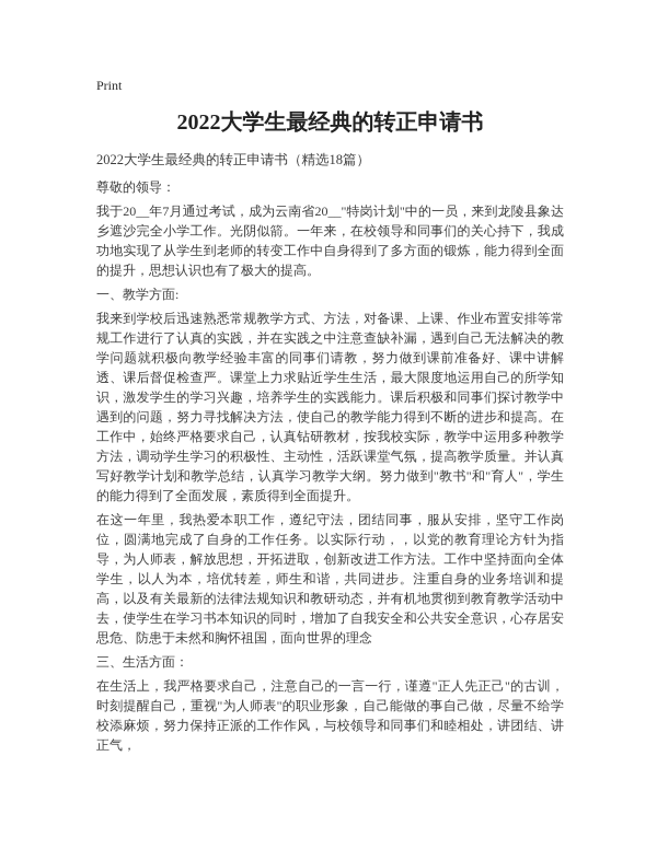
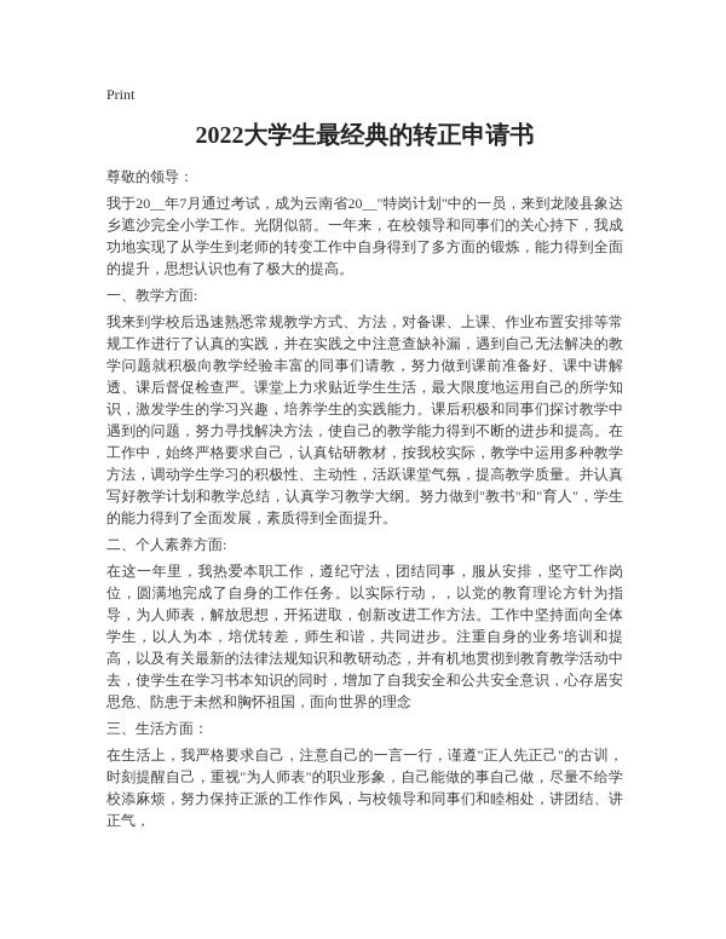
  Print
  2022大学生最经典的转正申请书
- 2022大学生最经典的转正申请书（精选18篇）
  尊敬的领导：
  我于20__年7月通过考试，成为云南省20__"特岗计划"中的一员，来到龙陵县象达乡遮沙完全小学工作。光阴似箭。一年来，在校领导和同事们的关心持下，我成功地实现了从学生到老师的转变工作中自身得到了多方面的锻炼，能力得到全面的提升，思想认识也有了极大的提高。
  一、教学方面:
  我来到学校后迅速熟悉常规教学方式、方法，对备课、上课、作业布置安排等常规工作进行了认真的实践，并在实践之中注意查缺补漏，遇到自己无法解决的教学问题就积极向教学经验丰富的同事们请教，努力做到课前准备好、课中讲解透、课后督促检查严。课堂上力求贴近学生生活，最大限度地运用自己的所学知识，激发学生的学习兴趣，培养学生的实践能力。课后积极和同事们探讨教学中遇到的问题，努力寻找解决方法，使自己的教学能力得到不断的进步和提高。在工作中，始终严格要求自己，认真钻研教材，按我校实际，教学中运用多种教学方法，调动学生学习的积极性、主动性，活跃课堂气氛，提高教学质量。并认真写好教学计划和教学总结，认真学习教学大纲。努力做到"教书"和"育人"，学生的能力得到了全面发展，素质得到全面提升。
+ 二、个人素养方面:
  在这一年里，我热爱本职工作，遵纪守法，团结同事，服从安排，坚守工作岗位，圆满地完成了自身的工作任务。以实际行动，，以党的教育理论方针为指导，为人师表，解放思想，开拓进取，创新改进工作方法。工作中坚持面向全体学生，以人为本，培优转差，师生和谐，共同进步。注重自身的业务培训和提高，以及有关最新的法律法规知识和教研动态，并有机地贯彻到教育教学活动中去，使学生在学习书本知识的同时，增加了自我安全和公共安全意识，心存居安思危、防患于未然和胸怀祖国，面向世界的理念
  三、生活方面：
  在生活上，我严格要求自己，注意自己的一言一行，谨遵"正人先正己"的古训，时刻提醒自己，重视"为人师表"的职业形象，自己能做的事自己做，尽量不给学校添麻烦，努力保持正派的工作作风，与校领导和同事们和睦相处，讲团结、讲正气，
